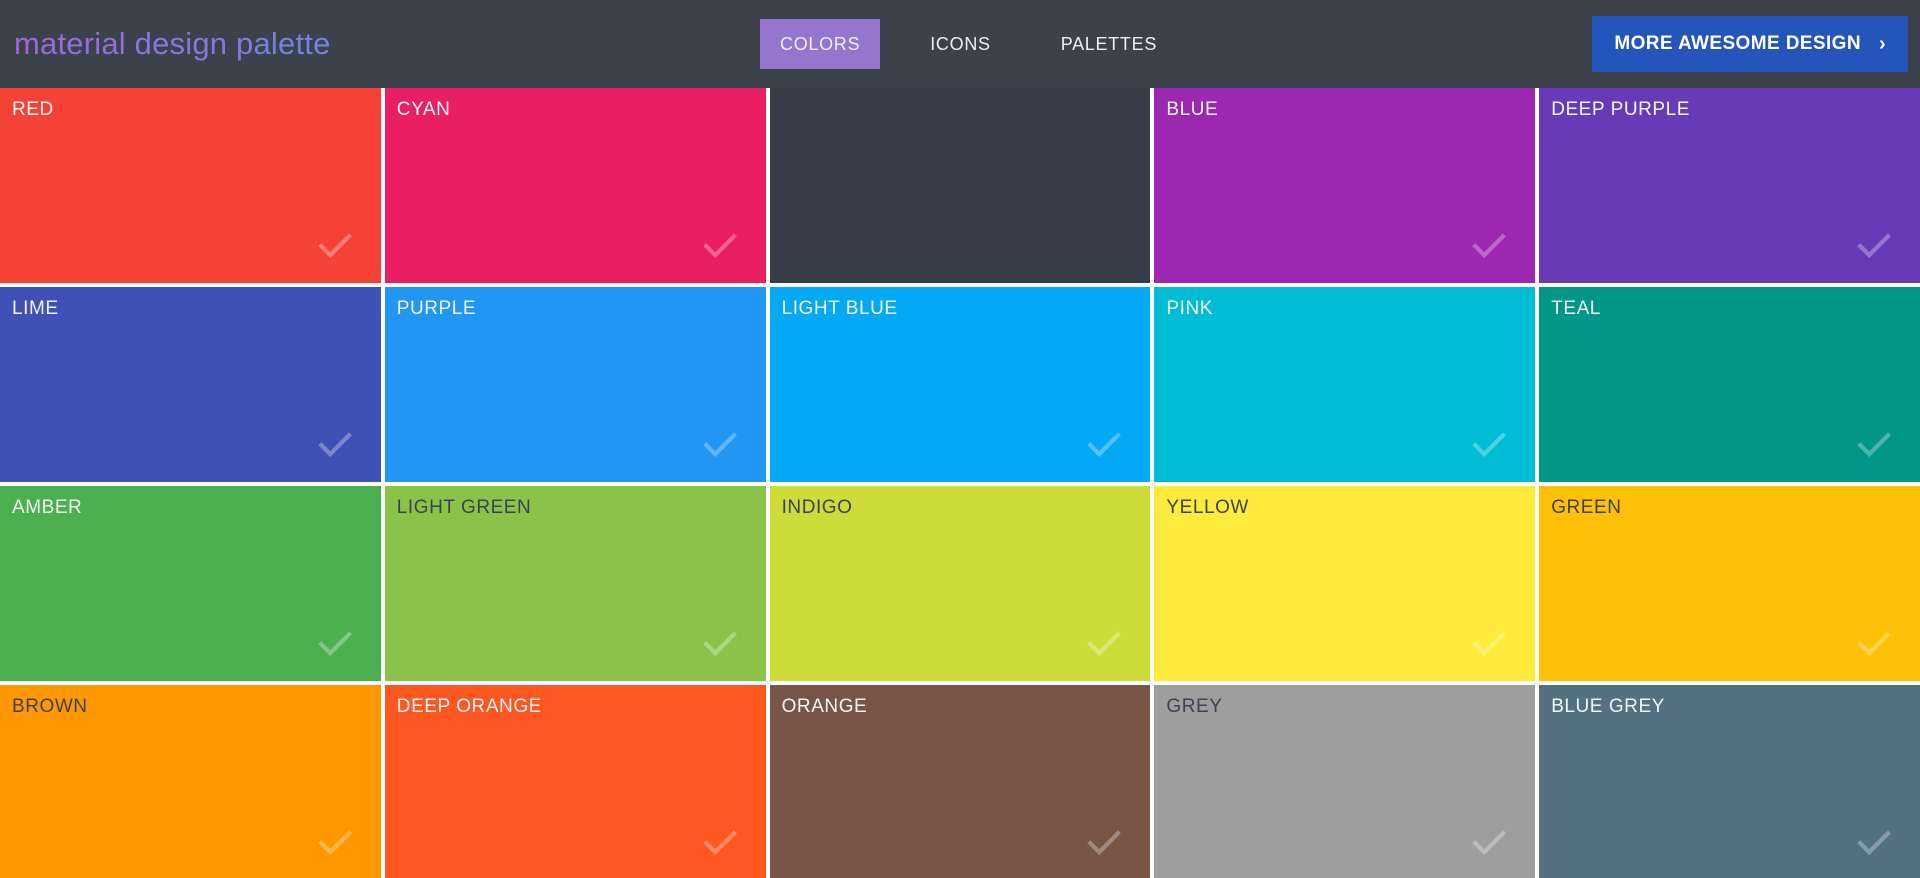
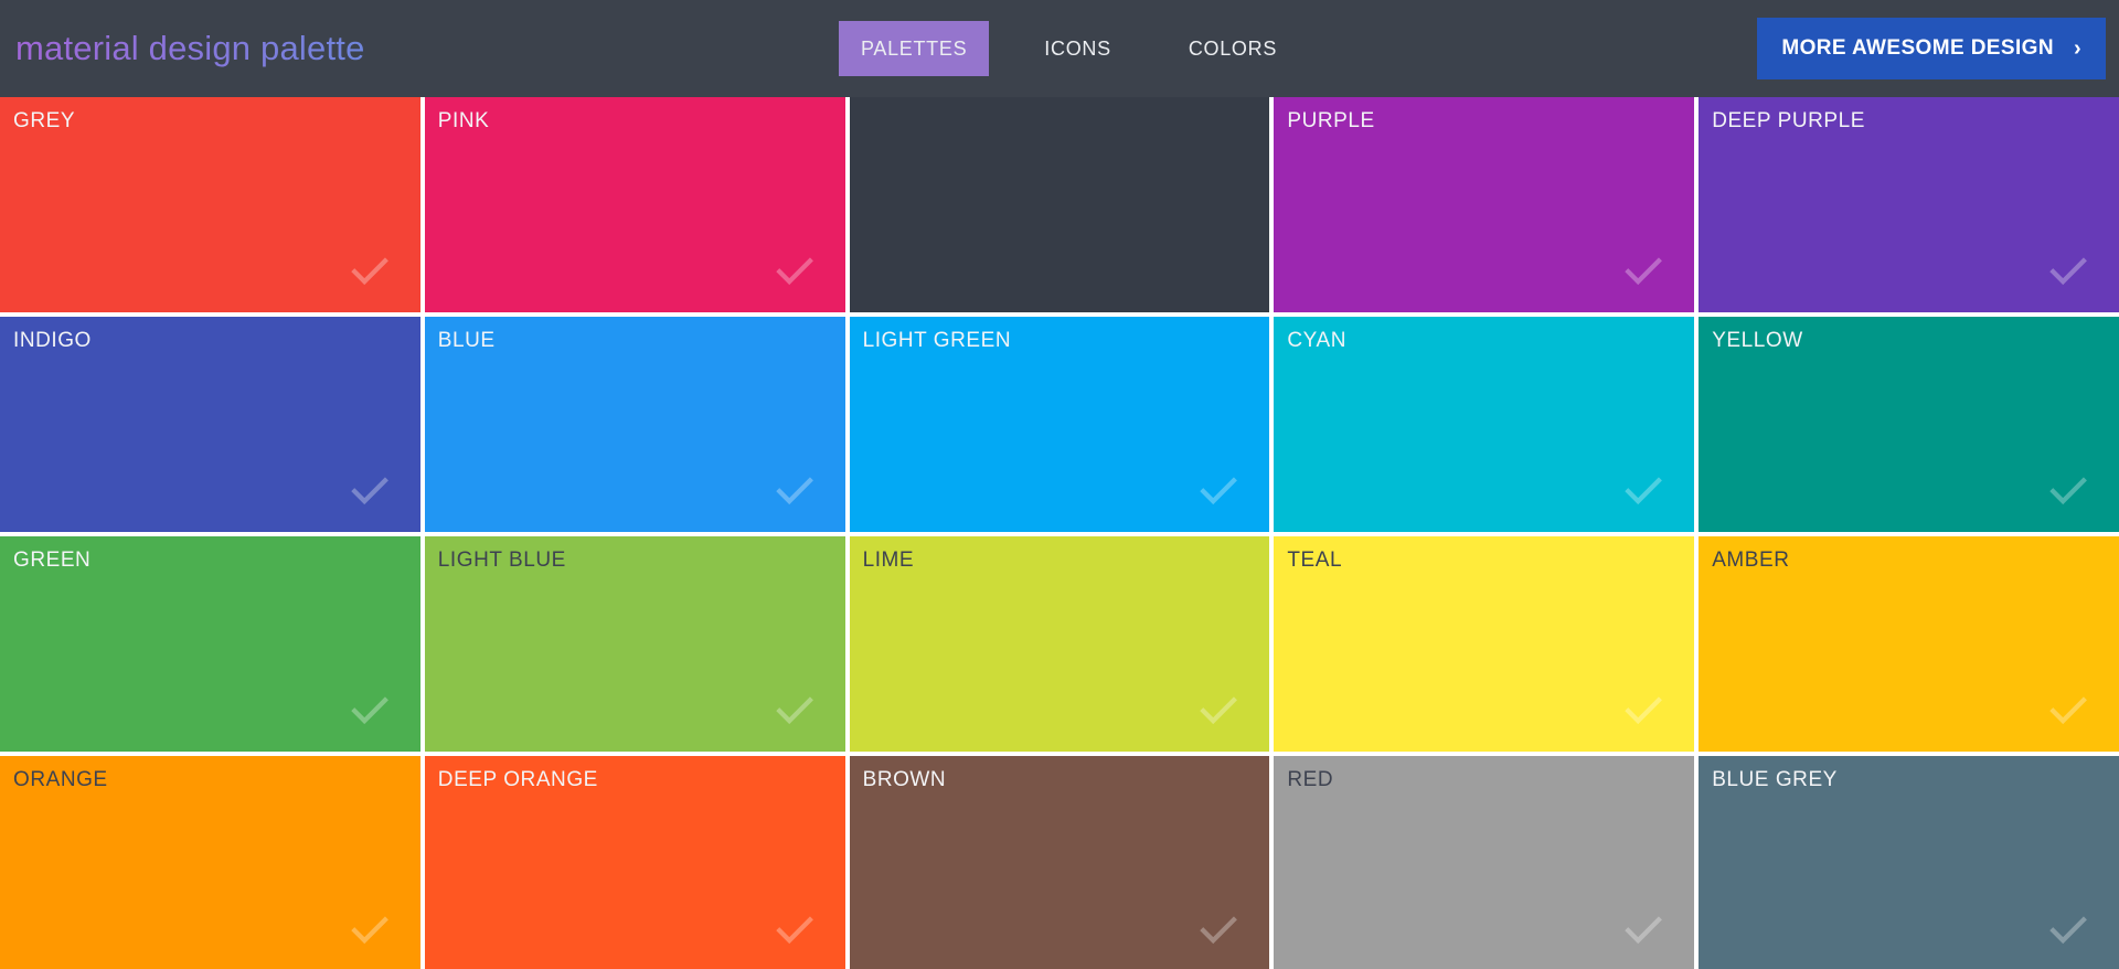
  material design palette
- COLORS
+ PALETTES
  ICONS
- PALETTES
+ COLORS
  MORE AWESOME DESIGN
  ›
- RED
+ GREY
- CYAN
+ PINK
- BLUE
+ PURPLE
  DEEP PURPLE
- LIME
+ INDIGO
- PURPLE
+ BLUE
- LIGHT BLUE
+ LIGHT GREEN
- PINK
+ CYAN
- TEAL
+ YELLOW
- AMBER
+ GREEN
- LIGHT GREEN
+ LIGHT BLUE
- INDIGO
+ LIME
- YELLOW
+ TEAL
- GREEN
+ AMBER
- BROWN
+ ORANGE
  DEEP ORANGE
- ORANGE
+ BROWN
- GREY
+ RED
  BLUE GREY
